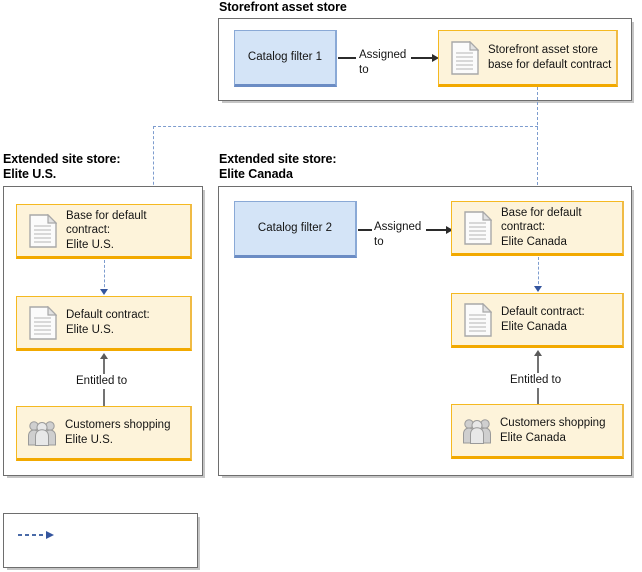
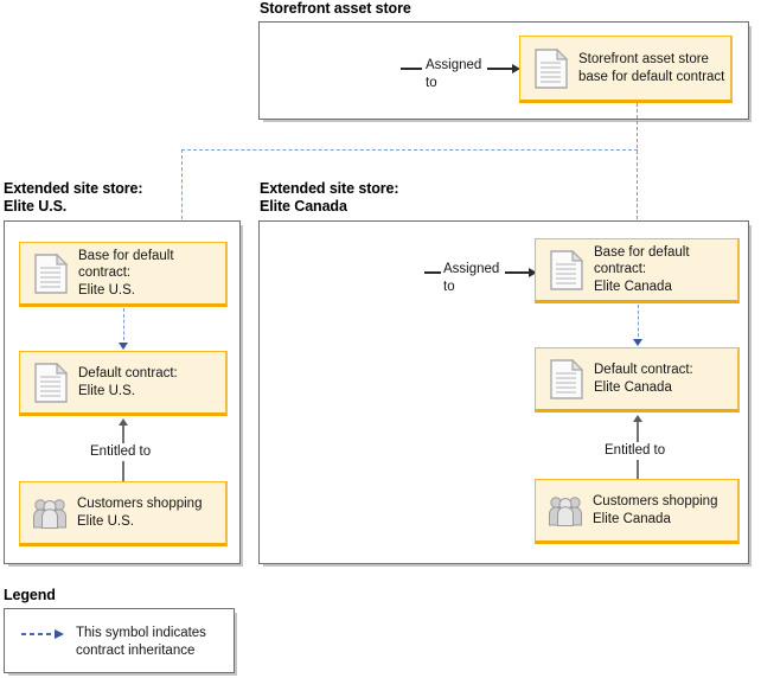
  Storefront asset store
- Catalog filter 1
  Assigned
  to
  Storefront asset store
  base for default contract
  Extended site store:
  Elite U.S.
  Base for default
  contract:
  Elite U.S.
  Default contract:
  Elite U.S.
  Entitled to
  Customers shopping
  Elite U.S.
  Extended site store:
  Elite Canada
- Catalog filter 2
  Assigned
  to
  Base for default
  contract:
  Elite Canada
  Default contract:
  Elite Canada
  Entitled to
  Customers shopping
  Elite Canada
+ Legend
+ This symbol indicates
+ contract inheritance
